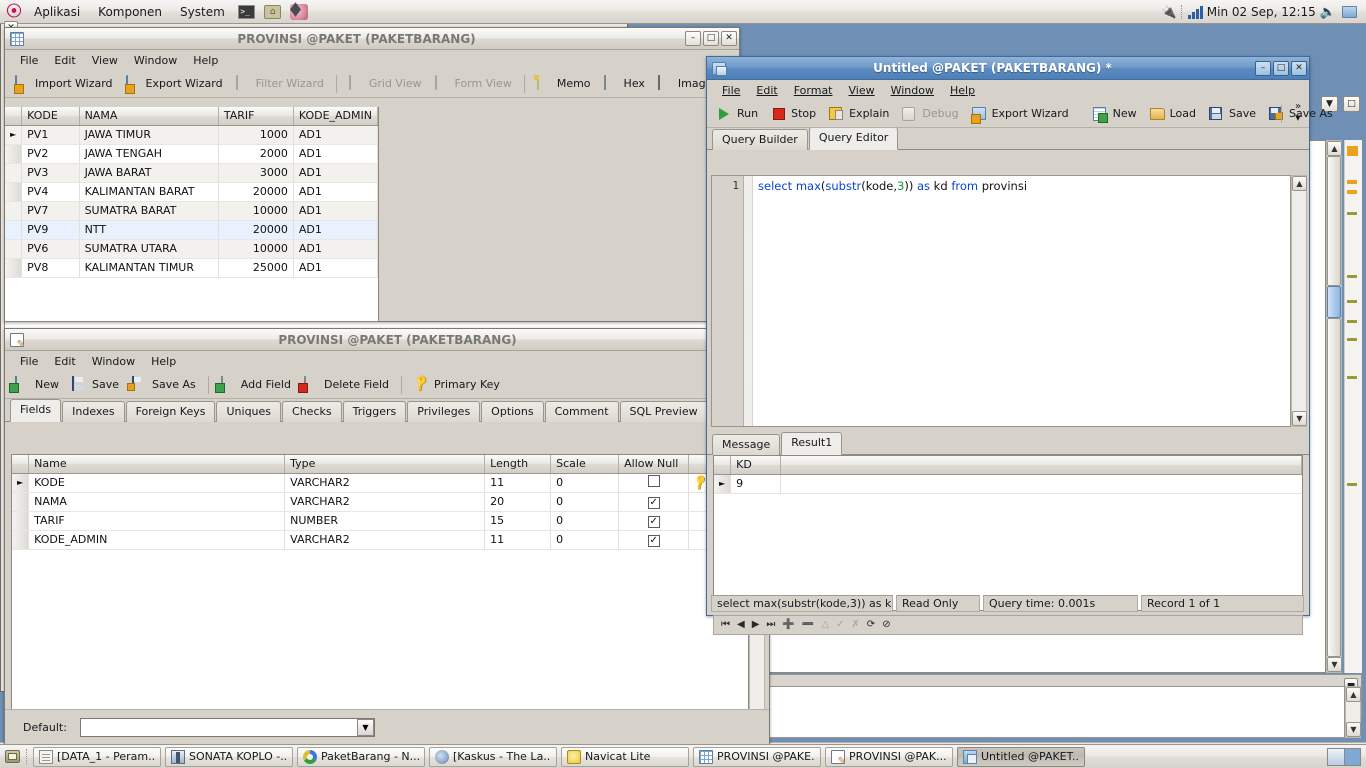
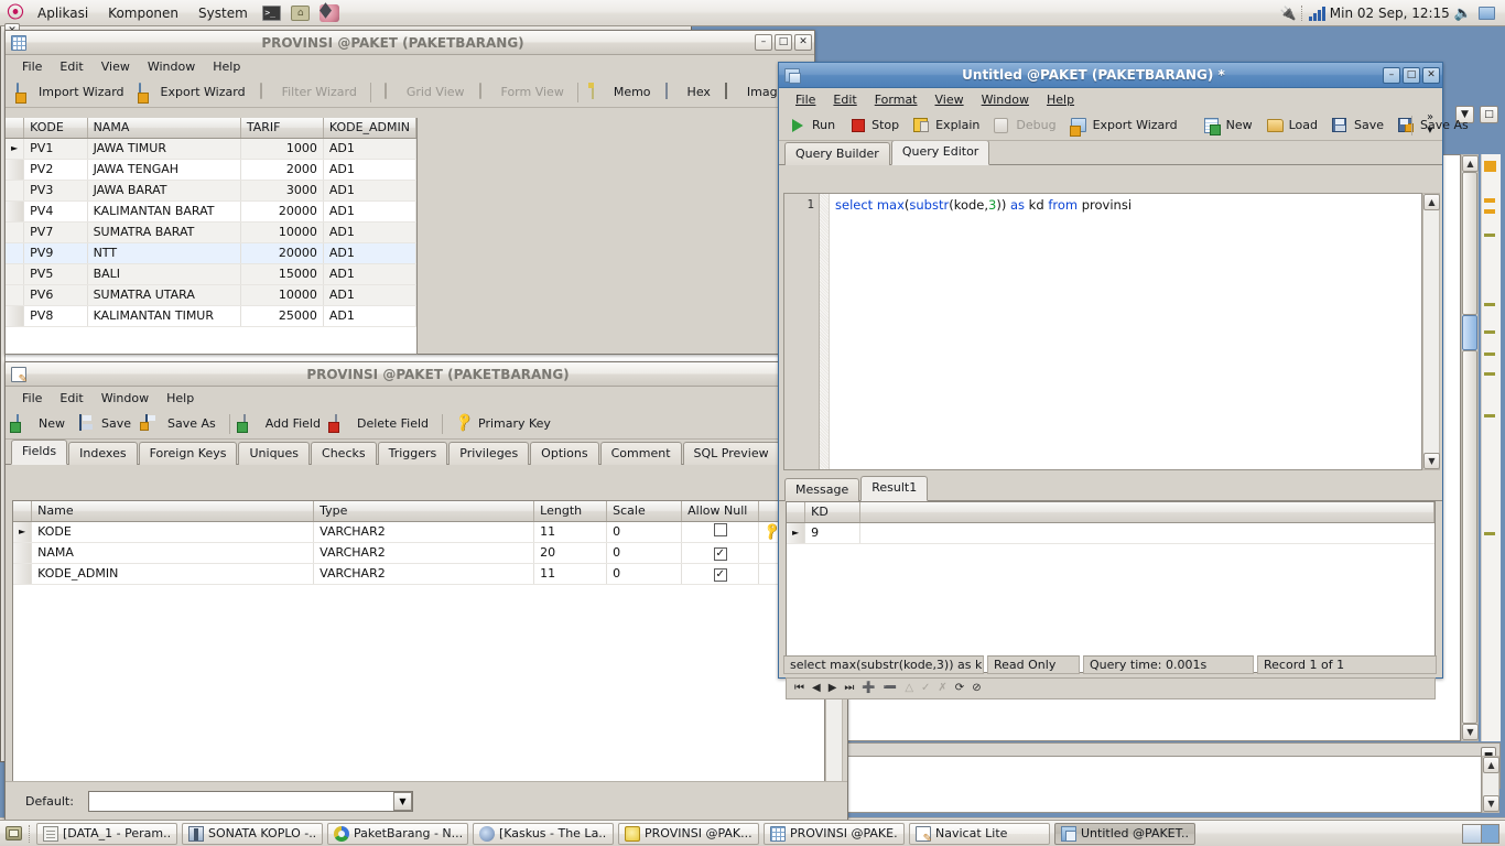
  ⦿
  Aplikasi
  Komponen
  System
  >_
  ⌂
  🔌
  Min 02 Sep, 12:15
  🔈
  ▼
  □
  ▲
  ▼
  ▬
  ▲
  ▼
  PROVINSI @PAKET (PAKETBARANG)
  –
  □
  ✕
  File
  Edit
  View
  Window
  Help
  Import Wizard
  Export Wizard
  Filter Wizard
  Grid View
  Form View
  Memo
  Hex
  Imag
  	KODE	NAMA	TARIF	KODE_ADMIN
  ►	PV1	JAWA TIMUR	1000	AD1
  	PV2	JAWA TENGAH	2000	AD1
  	PV3	JAWA BARAT	3000	AD1
  	PV4	KALIMANTAN BARAT	20000	AD1
  	PV7	SUMATRA BARAT	10000	AD1
  	PV9	NTT	20000	AD1
+ 	PV5	BALI	15000	AD1
  	PV6	SUMATRA UTARA	10000	AD1
  	PV8	KALIMANTAN TIMUR	25000	AD1
  PROVINSI @PAKET (PAKETBARANG)
  File
  Edit
  Window
  Help
  New
  Save
  Save As
  Add Field
  Delete Field
  Primary Key
  Fields
  Indexes
  Foreign Keys
  Uniques
  Checks
  Triggers
  Privileges
  Options
  Comment
  SQL Preview
  	Name	Type	Length	Scale	Allow Null
  	NAMA	VARCHAR2	20	0	✓
- 	TARIF	NUMBER	15	0	✓
  	KODE_ADMIN	VARCHAR2	11	0	✓
  Default:
  ▼
  Untitled @PAKET (PAKETBARANG) *
  –
  □
  ✕
  File
  Edit
  Format
  View
  Window
  Help
  Run
  Stop
  Explain
  Debug
  Export Wizard
  New
  Load
  Save
  Save As
  »
  ▼
  Query Builder
  Query Editor
  1
  select max(substr(kode,3)) as kd from provinsi
  ▲
  ▼
  Message
  Result1
  	KD
  ►	9
  ⏮
  ◀
  ▶
  ⏭
  ➕
  ➖
  △
  ✓
  ✗
  ⟳
  ⊘
  select max(substr(kode,3)) as k
  Read Only
  Query time: 0.001s
  Record 1 of 1
  [DATA_1 - Peram..
  SONATA KOPLO -..
  PaketBarang - N...
  [Kaskus - The La..
- Navicat Lite
+ PROVINSI @PAK...
  PROVINSI @PAKE.
- PROVINSI @PAK...
+ Navicat Lite
  Untitled @PAKET..
